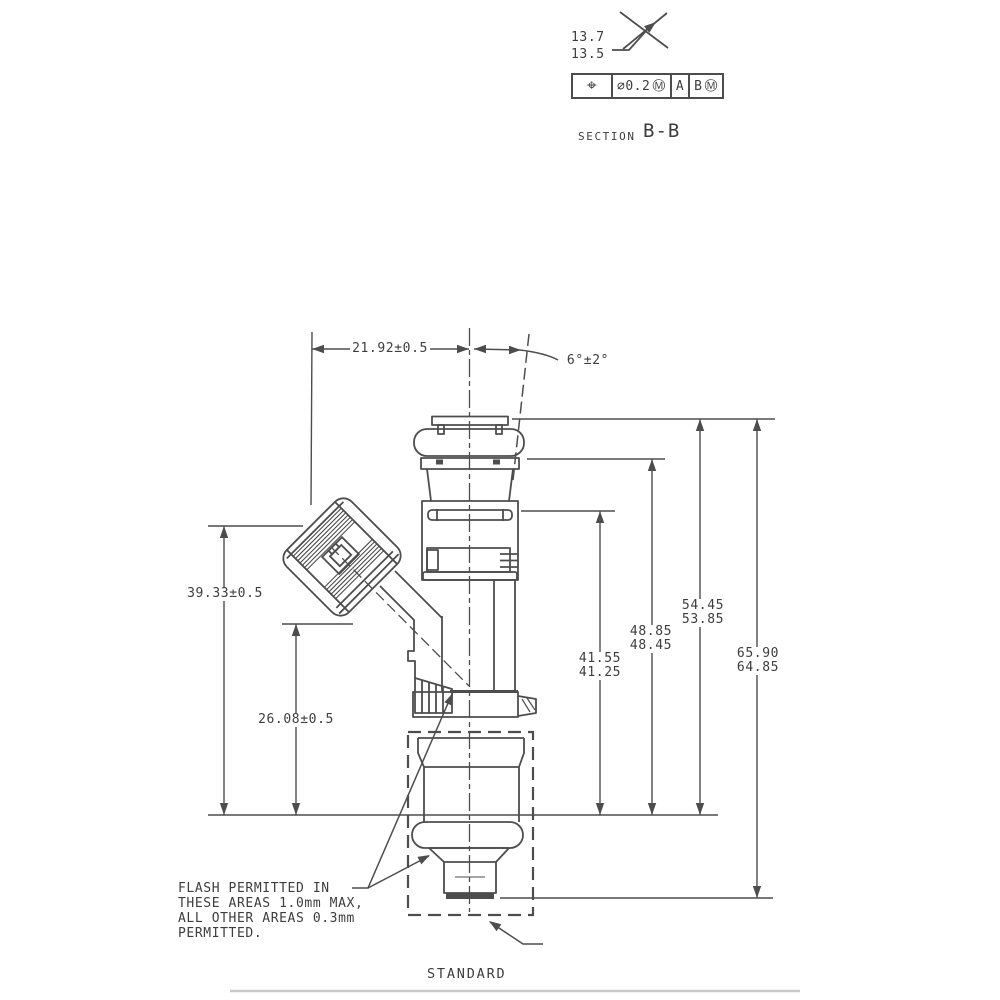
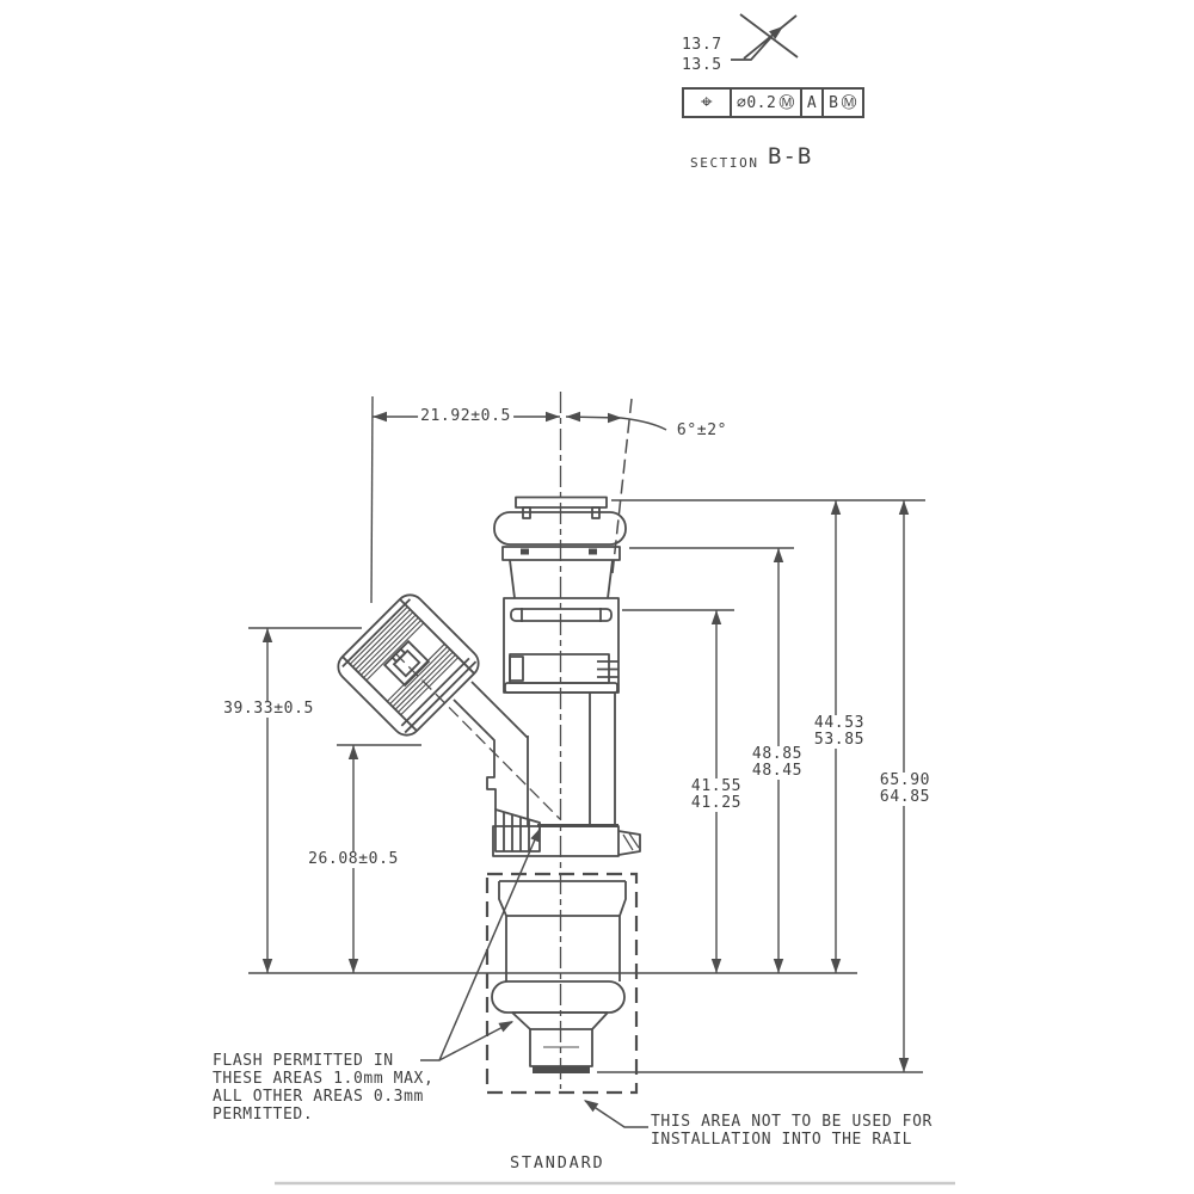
  13.7
  13.5
  ⌖
  ⌀0.2
  Ⓜ
  A
  B
  Ⓜ
  SECTION
  B-B
  21.92±0.5
  6°±2°
  39.33±0.5
  26.08±0.5
  41.55
  41.25
  48.85
  48.45
- 54.45
+ 44.53
  53.85
  65.90
  64.85
  FLASH PERMITTED IN
  THESE AREAS 1.0mm MAX,
  ALL OTHER AREAS 0.3mm
  PERMITTED.
+ THIS AREA NOT TO BE USED FOR
+ INSTALLATION INTO THE RAIL
  STANDARD
